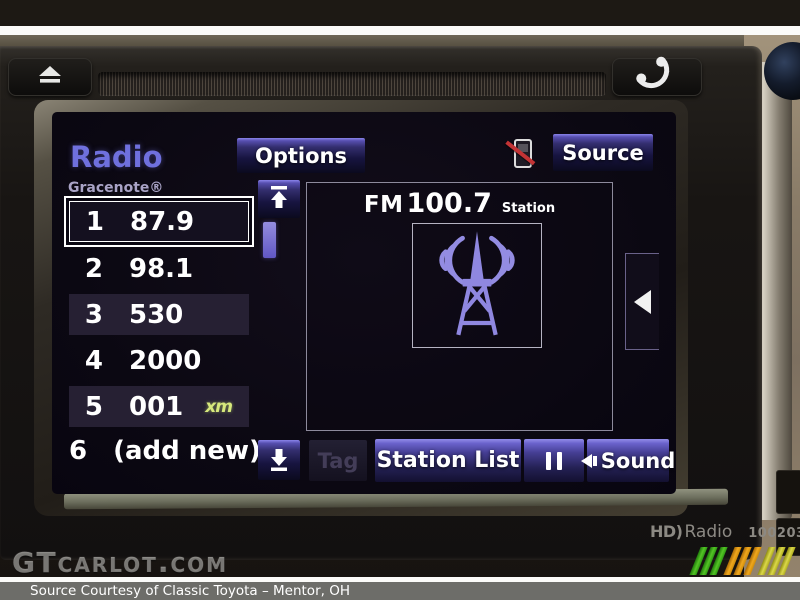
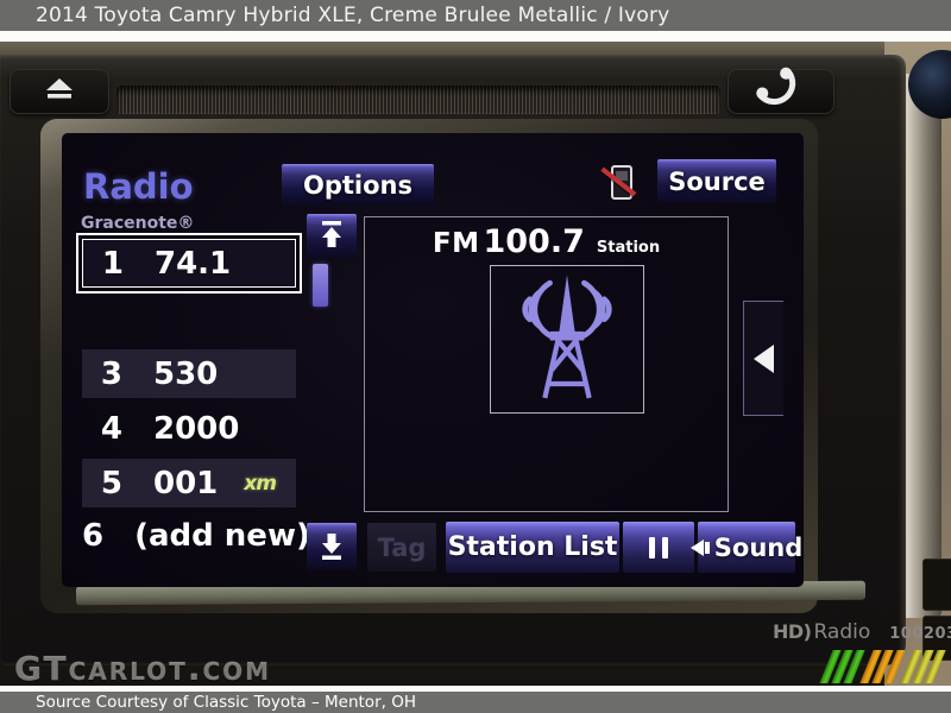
  Radio
  Options
  Source
  Gracenote®
  1
- 87.9
+ 74.1
- 2
- 98.1
  3
  530
  4
  2000
  5
  001
  xm
  6
  (add new)
  FM
  100.7
  Station
  Tag
  Station List
  Sound
  HD)
  Radio
  10020
  GTcarlot.com
+ 2014 Toyota Camry Hybrid XLE, Creme Brulee Metallic / Ivory
  Source Courtesy of Classic Toyota – Mentor, OH
